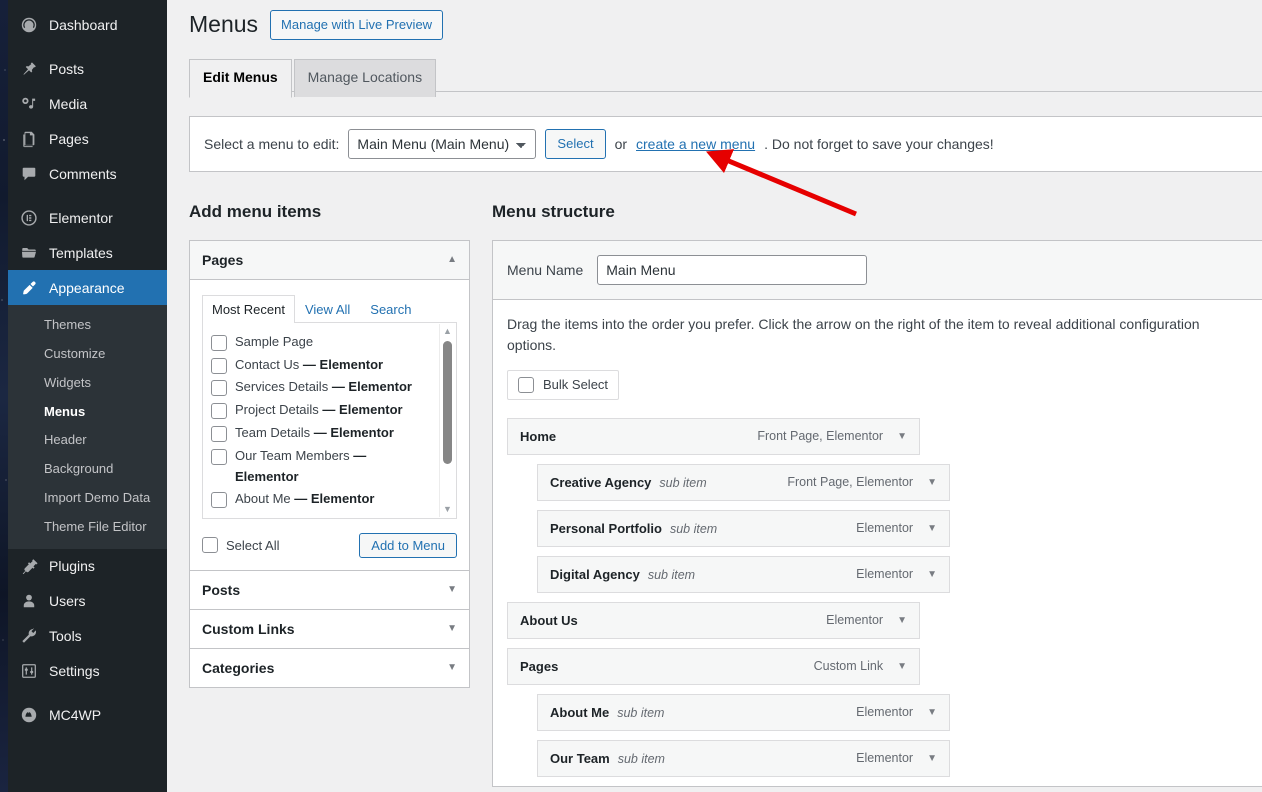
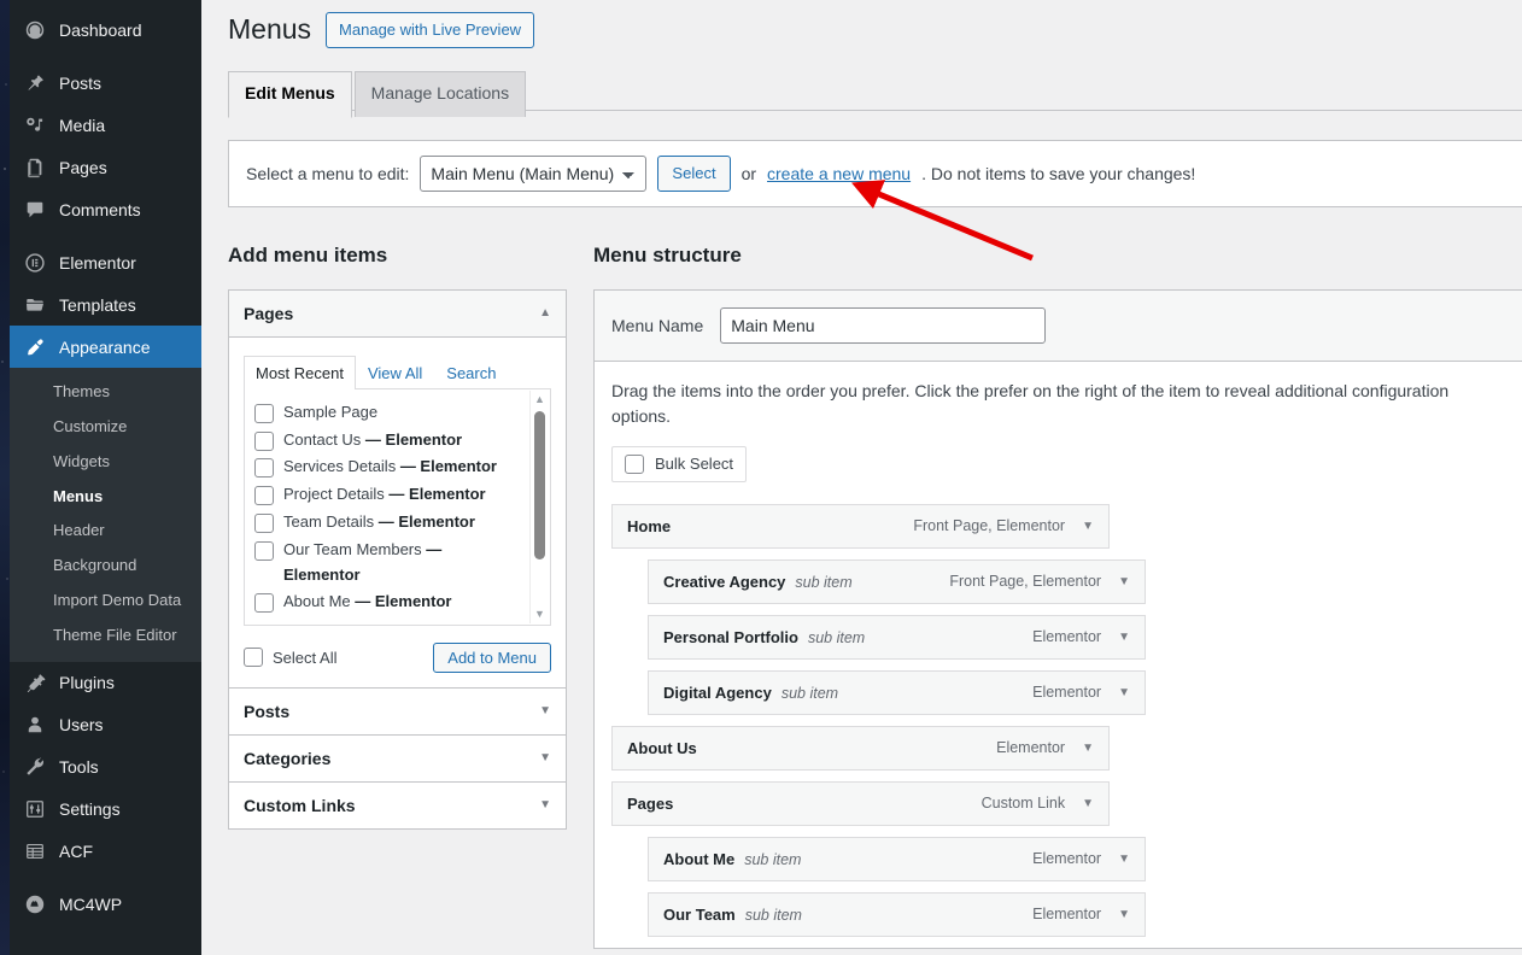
  Dashboard
  Posts
  Media
  Pages
  Comments
  Elementor
  Templates
  Appearance
  Themes
  Customize
  Widgets
  Menus
  Header
  Background
  Import Demo Data
  Theme File Editor
  Plugins
  Users
  Tools
  Settings
+ ACF
  MC4WP
  Menus
  Manage with Live Preview
  Edit Menus Manage Locations
  Select a menu to edit:
  Main Menu (Main Menu)
  Select
  or
  create a new menu
- . Do not forget to save your changes!
+ . Do not items to save your changes!
  Add menu items
  Pages
  ▲
  Most Recent
  View All
  Search
  Sample Page
  Contact Us — Elementor
  Services Details — Elementor
  Project Details — Elementor
  Team Details — Elementor
  Our Team Members — Elementor
  About Me — Elementor
  ▲
  ▼
  Select All
  Add to Menu
  Posts
  ▼
- Custom Links
+ Categories
  ▼
- Categories
+ Custom Links
  ▼
  Menu structure
  Menu Name
  Main Menu
- Drag the items into the order you prefer. Click the arrow on the right of the item to reveal additional configuration options.
+ Drag the items into the order you prefer. Click the prefer on the right of the item to reveal additional configuration options.
  Bulk Select
  Home
  Front Page, Elementor
  ▼
  Creative Agency
  sub item
  Front Page, Elementor
  ▼
  Personal Portfolio
  sub item
  Elementor
  ▼
  Digital Agency
  sub item
  Elementor
  ▼
  About Us
  Elementor
  ▼
  Pages
  Custom Link
  ▼
  About Me
  sub item
  Elementor
  ▼
  Our Team
  sub item
  Elementor
  ▼
